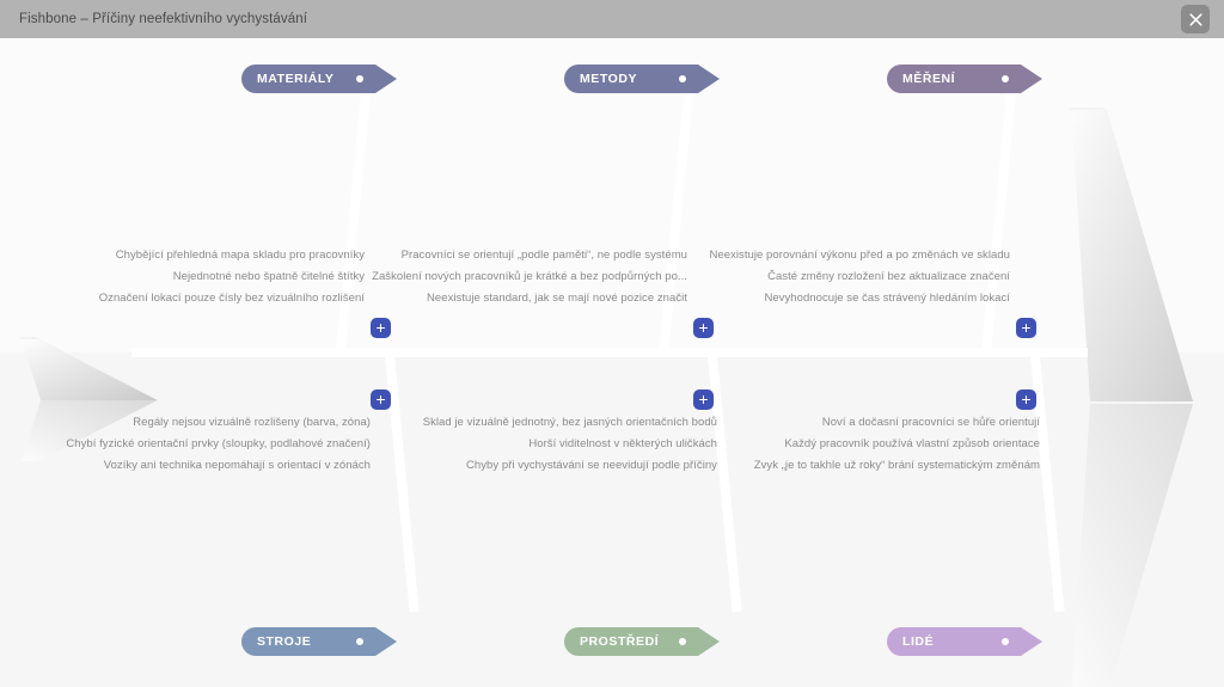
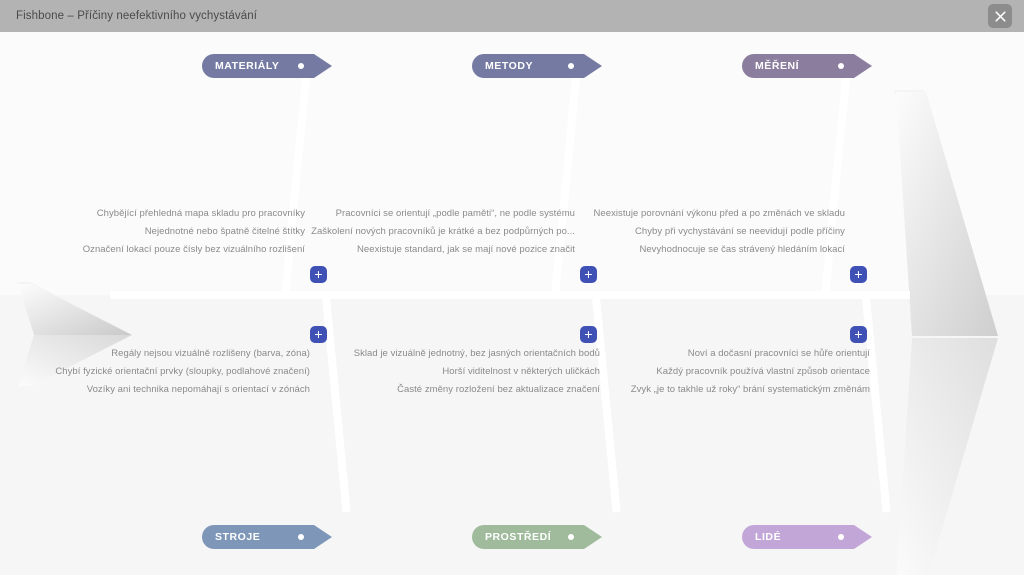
  Fishbone – Příčiny neefektivního vychystávání
  MATERIÁLY
  METODY
  MĚŘENÍ
  STROJE
  PROSTŘEDÍ
  LIDÉ
  Chybějící přehledná mapa skladu pro pracovníky
  Nejednotné nebo špatně čitelné štítky
  Označení lokací pouze čísly bez vizuálního rozlišení
  +
  Pracovníci se orientují „podle paměti“, ne podle systému
  Zaškolení nových pracovníků je krátké a bez podpůrných po...
  Neexistuje standard, jak se mají nové pozice značit
  +
  Neexistuje porovnání výkonu před a po změnách ve skladu
- Časté změny rozložení bez aktualizace značení
+ Chyby při vychystávání se neevidují podle příčiny
  Nevyhodnocuje se čas strávený hledáním lokací
  +
  +
  Regály nejsou vizuálně rozlišeny (barva, zóna)
  Chybí fyzické orientační prvky (sloupky, podlahové značení)
  Vozíky ani technika nepomáhají s orientací v zónách
  +
  Sklad je vizuálně jednotný, bez jasných orientačních bodů
  Horší viditelnost v některých uličkách
- Chyby při vychystávání se neevidují podle příčiny
+ Časté změny rozložení bez aktualizace značení
  +
  Noví a dočasní pracovníci se hůře orientují
  Každý pracovník používá vlastní způsob orientace
  Zvyk „je to takhle už roky“ brání systematickým změnám
